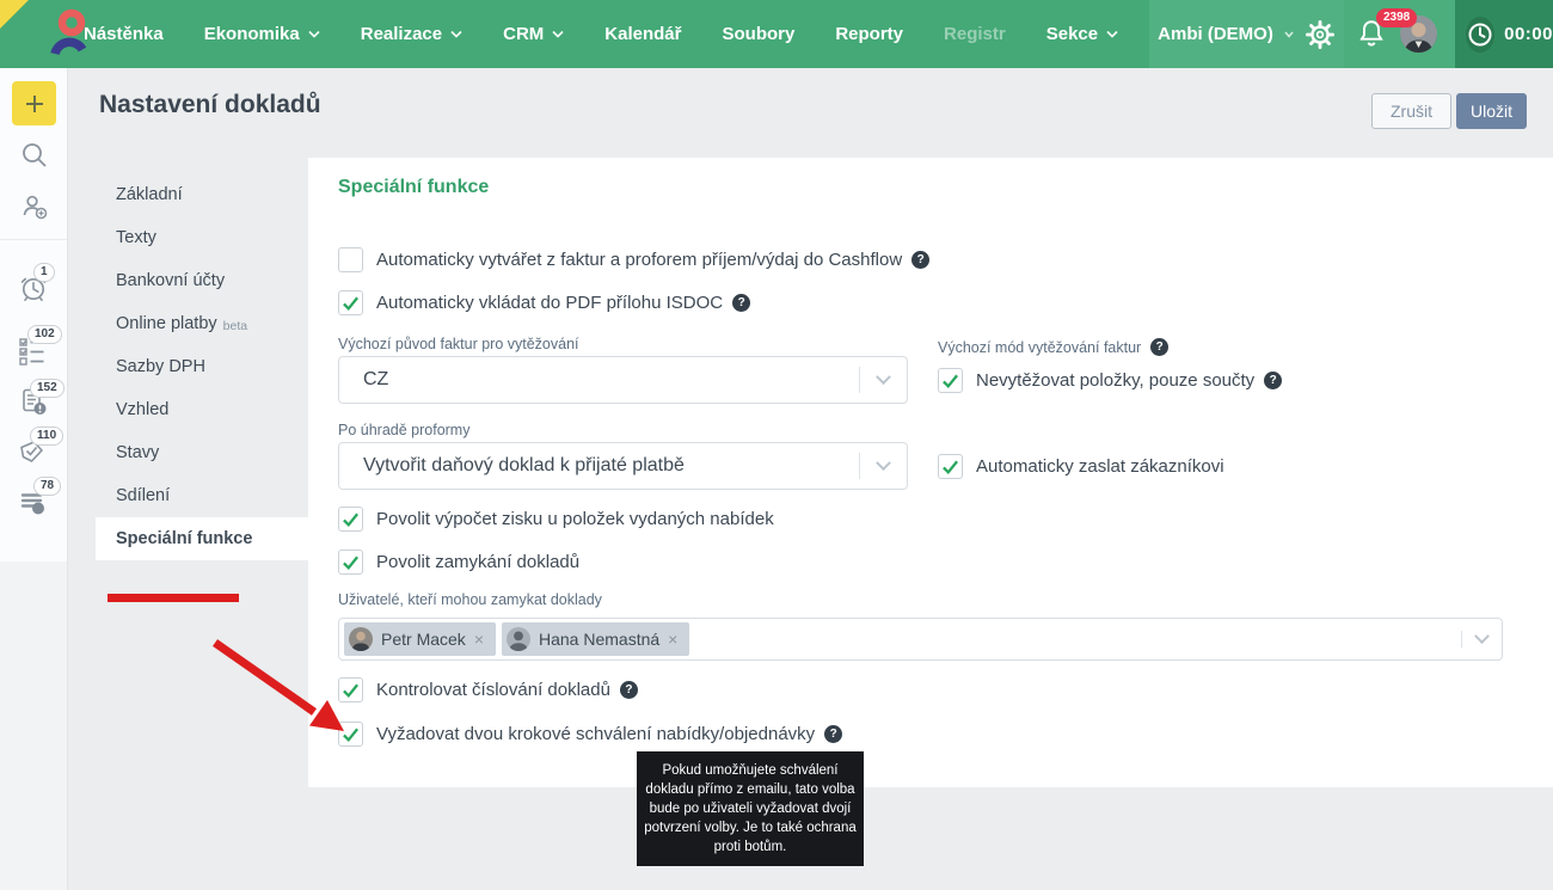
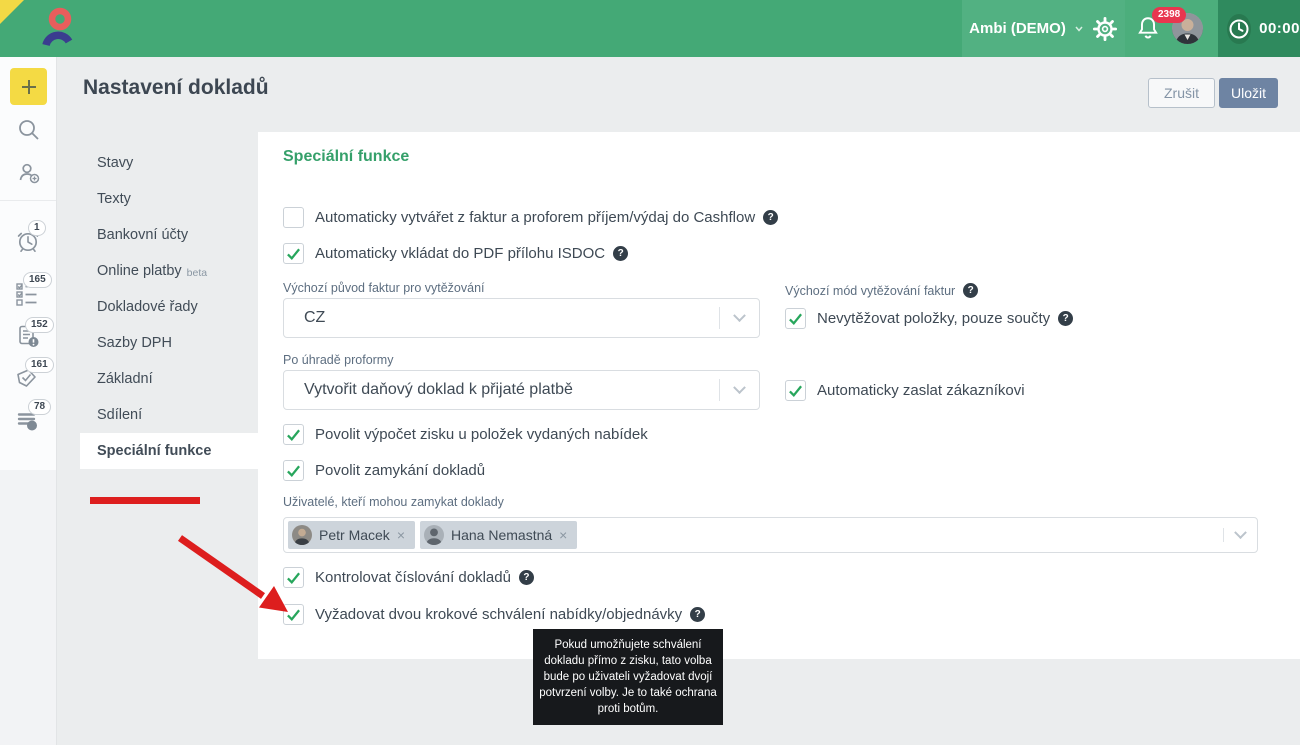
- Nástěnka
- Ekonomika
- Realizace
- CRM
- Kalendář
- Soubory
- Reporty
- Registr
- Sekce
  Ambi (DEMO)
  2398
  00:00
  1
- 102
+ 165
  152
- 110
+ 161
  78
  Nastavení dokladů
  Zrušit
  Uložit
- Základní
+ Stavy
  Texty
  Bankovní účty
  Online platby
  beta
+ Dokladové řady
  Sazby DPH
- Vzhled
- Stavy
+ Základní
  Sdílení
  Speciální funkce
  Speciální funkce
  Automaticky vytvářet z faktur a proforem příjem/výdaj do Cashflow
  ?
  Automaticky vkládat do PDF přílohu ISDOC
  ?
  Výchozí původ faktur pro vytěžování
  CZ
  Výchozí mód vytěžování faktur
  ?
  Nevytěžovat položky, pouze součty
  ?
  Po úhradě proformy
  Vytvořit daňový doklad k přijaté platbě
  Automaticky zaslat zákazníkovi
  Povolit výpočet zisku u položek vydaných nabídek
  Povolit zamykání dokladů
  Uživatelé, kteří mohou zamykat doklady
  Petr Macek
  ×
  Hana Nemastná
  ×
  Kontrolovat číslování dokladů
  ?
  Vyžadovat dvou krokové schválení nabídky/objednávky
  ?
- Pokud umožňujete schválení dokladu přímo z emailu, tato volba bude po uživateli vyžadovat dvojí potvrzení volby. Je to také ochrana proti botům.
+ Pokud umožňujete schválení dokladu přímo z zisku, tato volba bude po uživateli vyžadovat dvojí potvrzení volby. Je to také ochrana proti botům.
